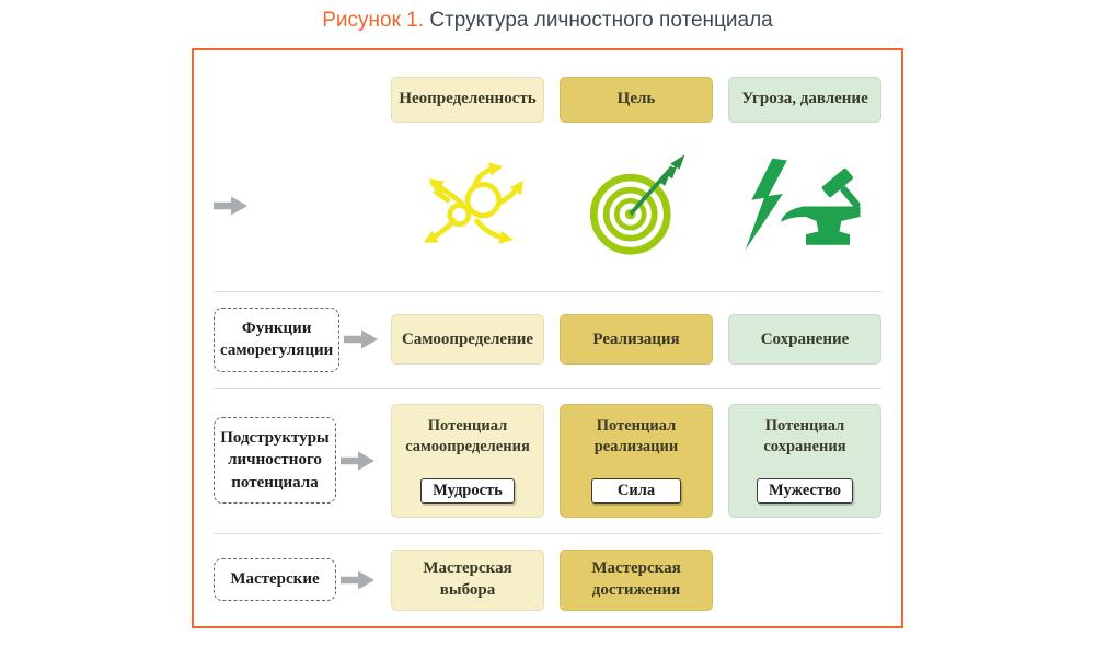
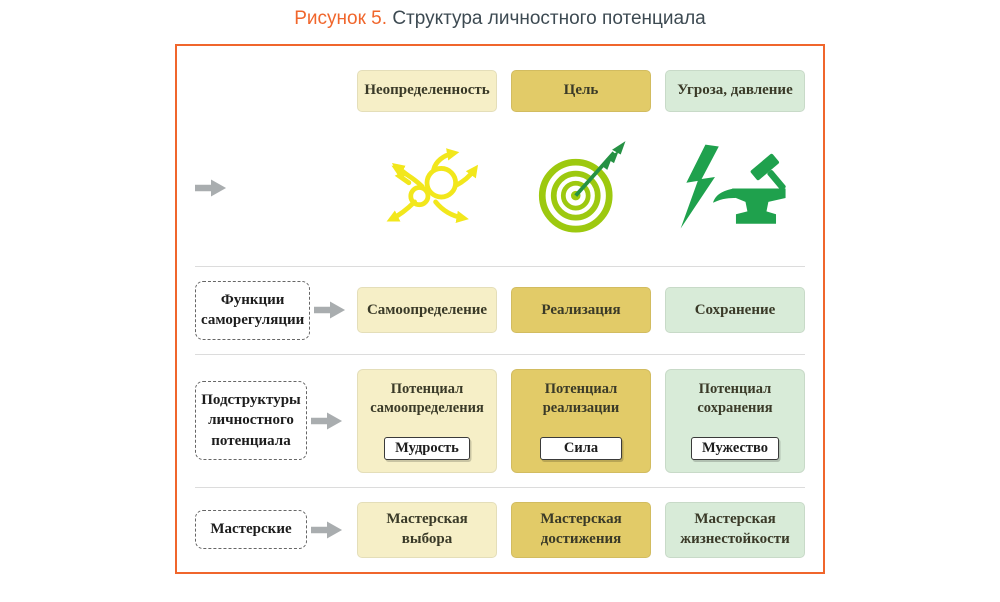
- Рисунок 1. Структура личностного потенциала
+ Рисунок 5. Структура личностного потенциала
  Неопределенность
  Цель
  Угроза, давление
  Функции саморегуляции
  Самоопределение
  Реализация
  Сохранение
  Подструктуры личностного потенциала
  Потенциал самоопределения
  Мудрость
  Потенциал реализации
  Сила
  Потенциал сохранения
  Мужество
  Мастерские
  Мастерская выбора
  Мастерская достижения
+ Мастерская жизнестойкости
